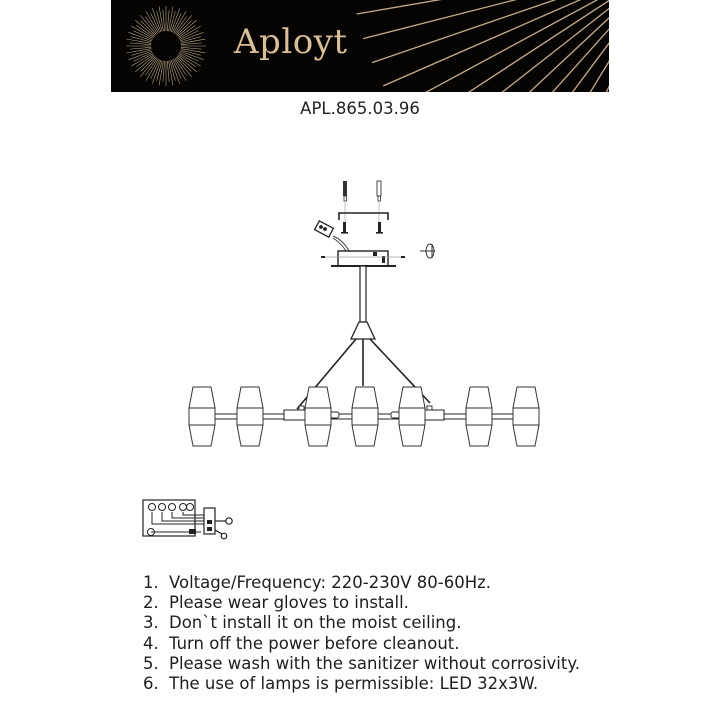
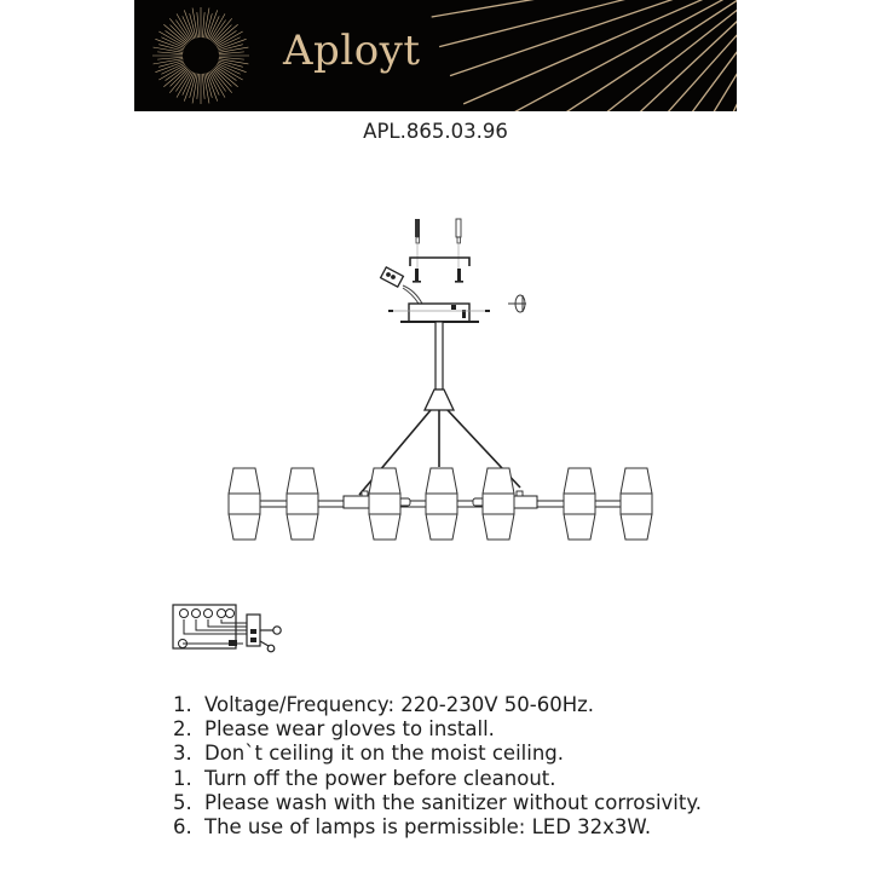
  Aployt
  APL.865.03.96
- 1. Voltage/Frequency: 220-230V 80-60Hz.
+ 1. Voltage/Frequency: 220-230V 50-60Hz.
  2. Please wear gloves to install.
- 3. Don`t install it on the moist ceiling.
+ 3. Don`t ceiling it on the moist ceiling.
- 4. Turn off the power before cleanout.
+ 1. Turn off the power before cleanout.
  5. Please wash with the sanitizer without corrosivity.
  6. The use of lamps is permissible: LED 32x3W.
